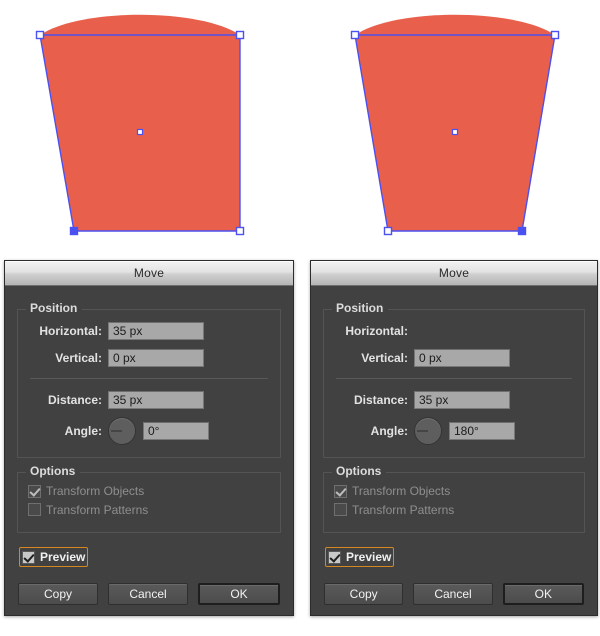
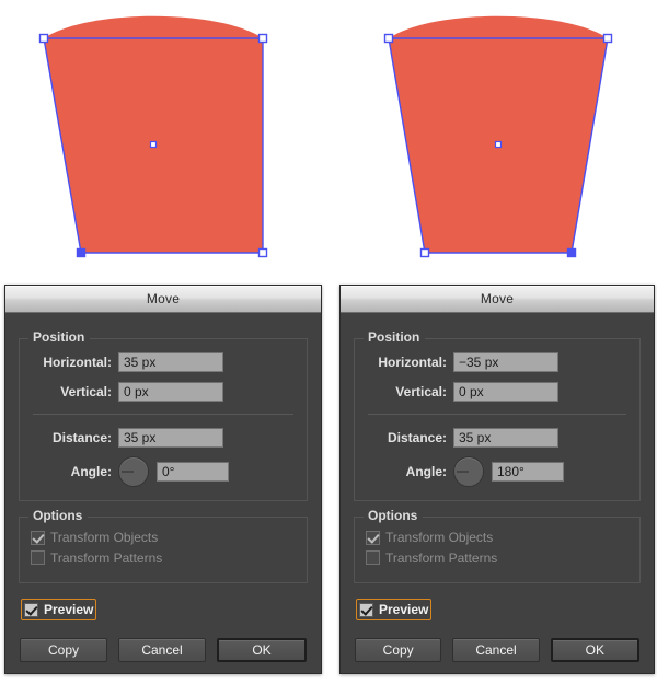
  Move
  Position
  Horizontal:
  35 px
  Vertical:
  0 px
  Distance:
  35 px
  Angle:
  0°
  Options
  Transform Objects
  Transform Patterns
  Preview
  Copy
  Cancel
  OK
  Move
  Position
  Horizontal:
+ −35 px
  Vertical:
  0 px
  Distance:
  35 px
  Angle:
  180°
  Options
  Transform Objects
  Transform Patterns
  Preview
  Copy
  Cancel
  OK
